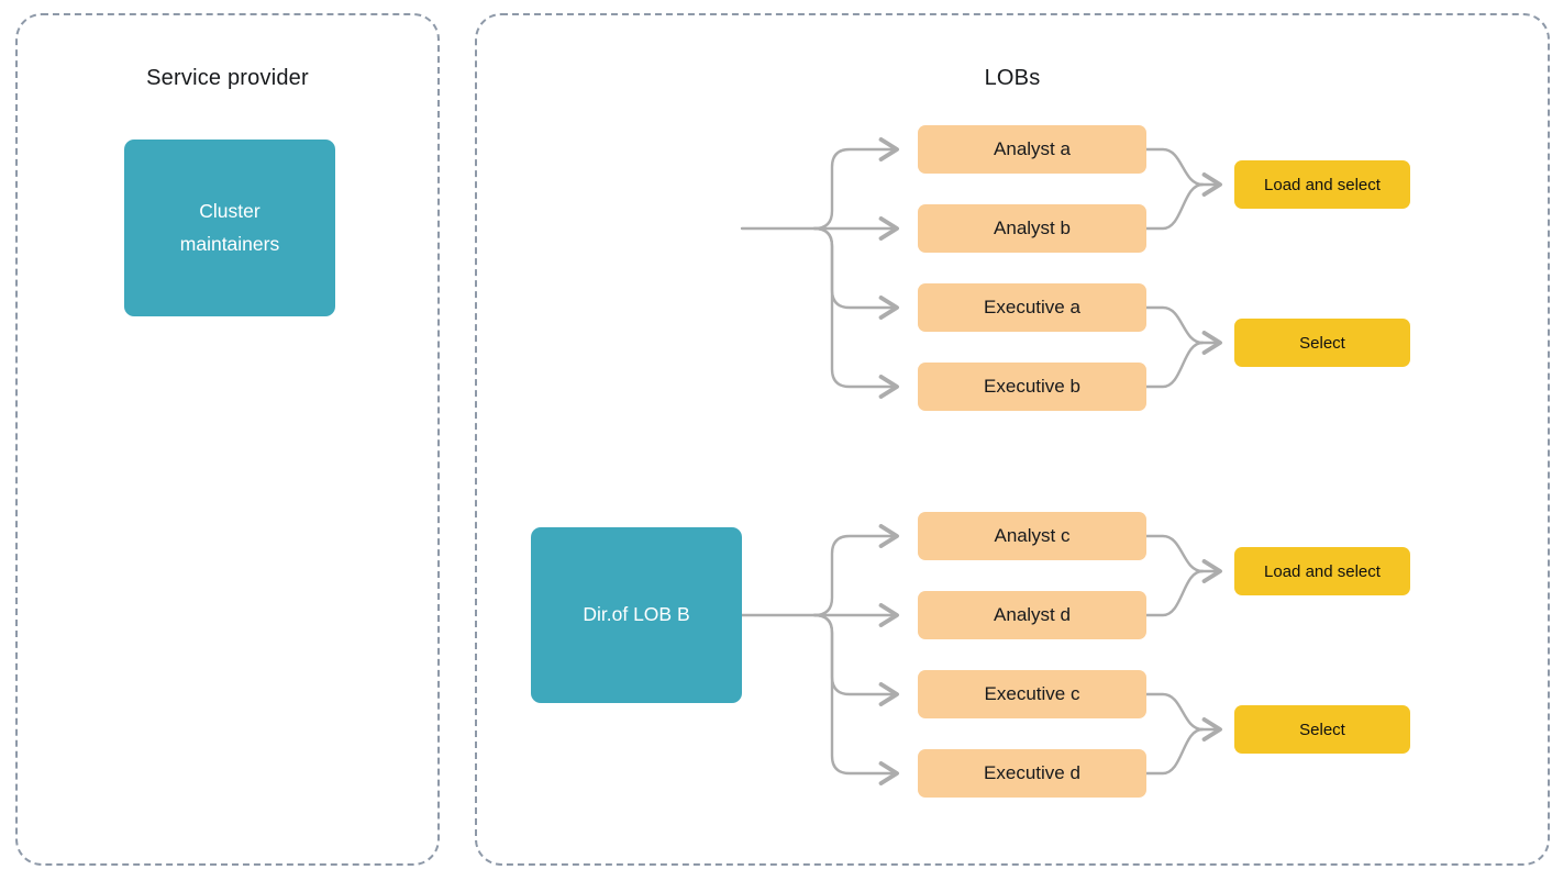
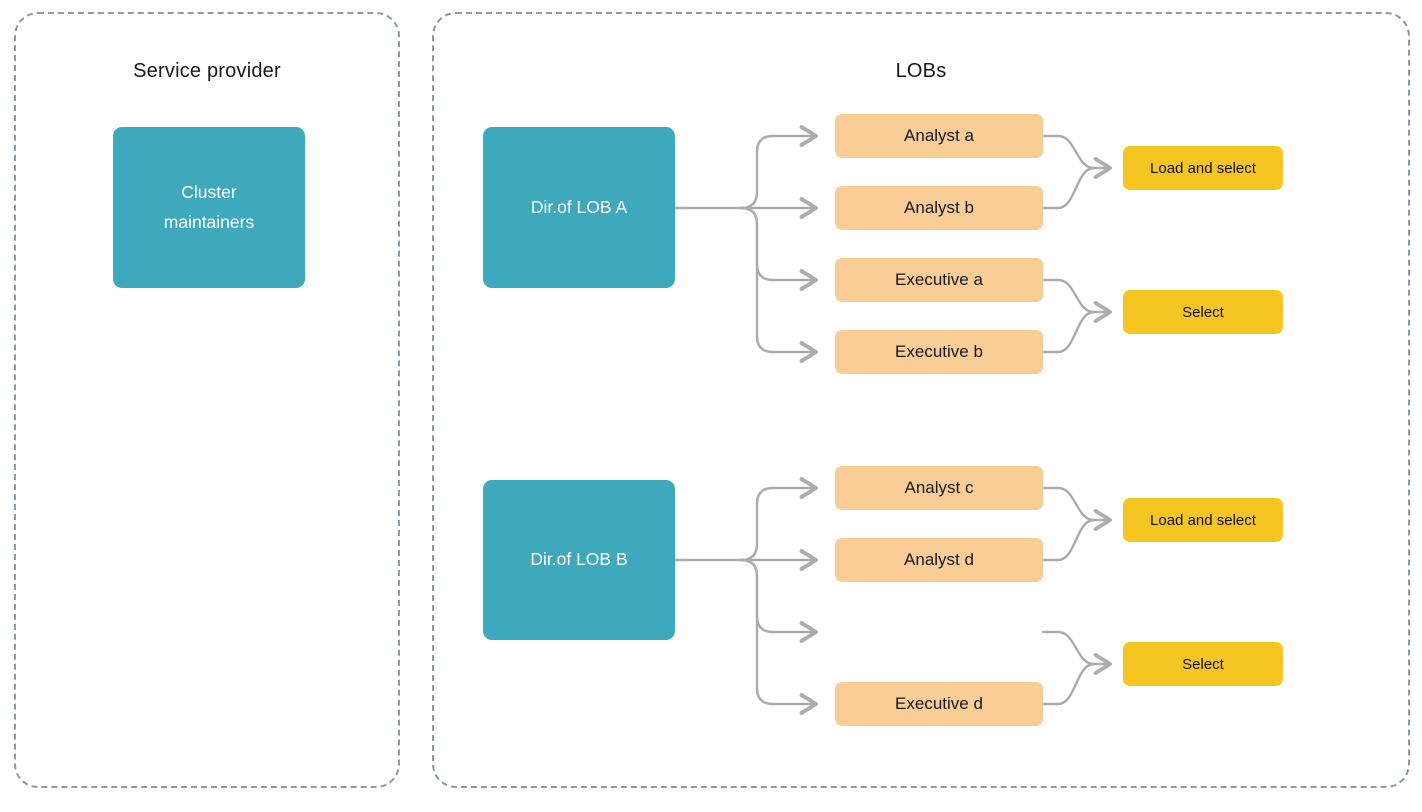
  Service provider
  Cluster maintainers
  LOBs
+ Dir.of LOB A
  Analyst a
  Analyst b
  Executive a
  Executive b
  Load and select
  Select
  Dir.of LOB B
  Analyst c
  Analyst d
- Executive c
  Executive d
  Load and select
  Select
